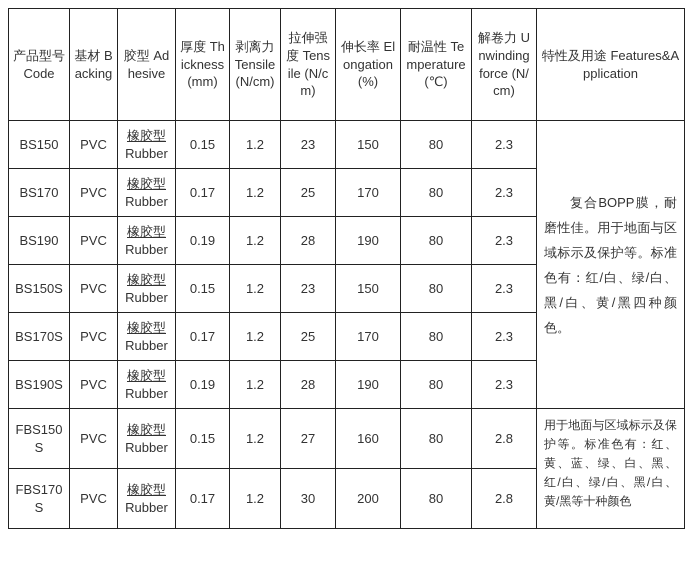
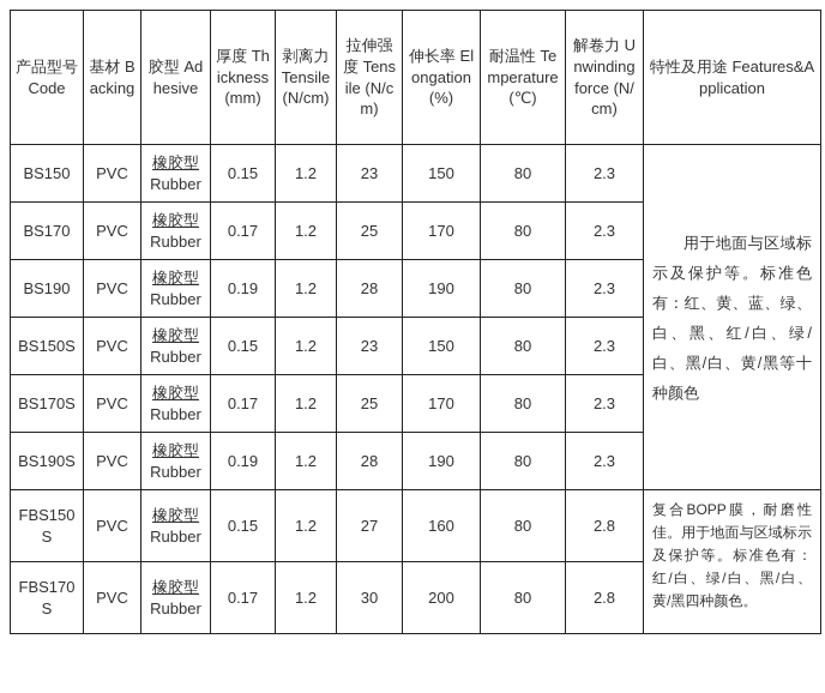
  产品型号 Code	基材 Backing	胶型 Adhesive	厚度 Thickness(mm)	剥离力 Tensile (N/cm)	拉伸强度 Tensile (N/cm)	伸长率 Elongation (%)	耐温性 Temperature(℃)	解卷力 Unwinding force (N/cm)	特性及用途 Features&Application
- BS150	PVC	橡胶型Rubber	0.15	1.2	23	150	80	2.3	复合BOPP膜，耐磨性佳。用于地面与区域标示及保护等。标准色有：红/白、绿/白、黑/白、黄/黑四种颜色。
+ BS150	PVC	橡胶型Rubber	0.15	1.2	23	150	80	2.3	用于地面与区域标示及保护等。标准色有：红、黄、蓝、绿、白、黑、红/白、绿/白、黑/白、黄/黑等十种颜色
  BS170	PVC	橡胶型Rubber	0.17	1.2	25	170	80	2.3
  BS190	PVC	橡胶型Rubber	0.19	1.2	28	190	80	2.3
  BS150S	PVC	橡胶型Rubber	0.15	1.2	23	150	80	2.3
  BS170S	PVC	橡胶型Rubber	0.17	1.2	25	170	80	2.3
  BS190S	PVC	橡胶型Rubber	0.19	1.2	28	190	80	2.3
- FBS150S	PVC	橡胶型Rubber	0.15	1.2	27	160	80	2.8	用于地面与区域标示及保护等。标准色有：红、黄、蓝、绿、白、黑、红/白、绿/白、黑/白、黄/黑等十种颜色
+ FBS150S	PVC	橡胶型Rubber	0.15	1.2	27	160	80	2.8	复合BOPP膜，耐磨性佳。用于地面与区域标示及保护等。标准色有：红/白、绿/白、黑/白、黄/黑四种颜色。
  FBS170S	PVC	橡胶型Rubber	0.17	1.2	30	200	80	2.8
